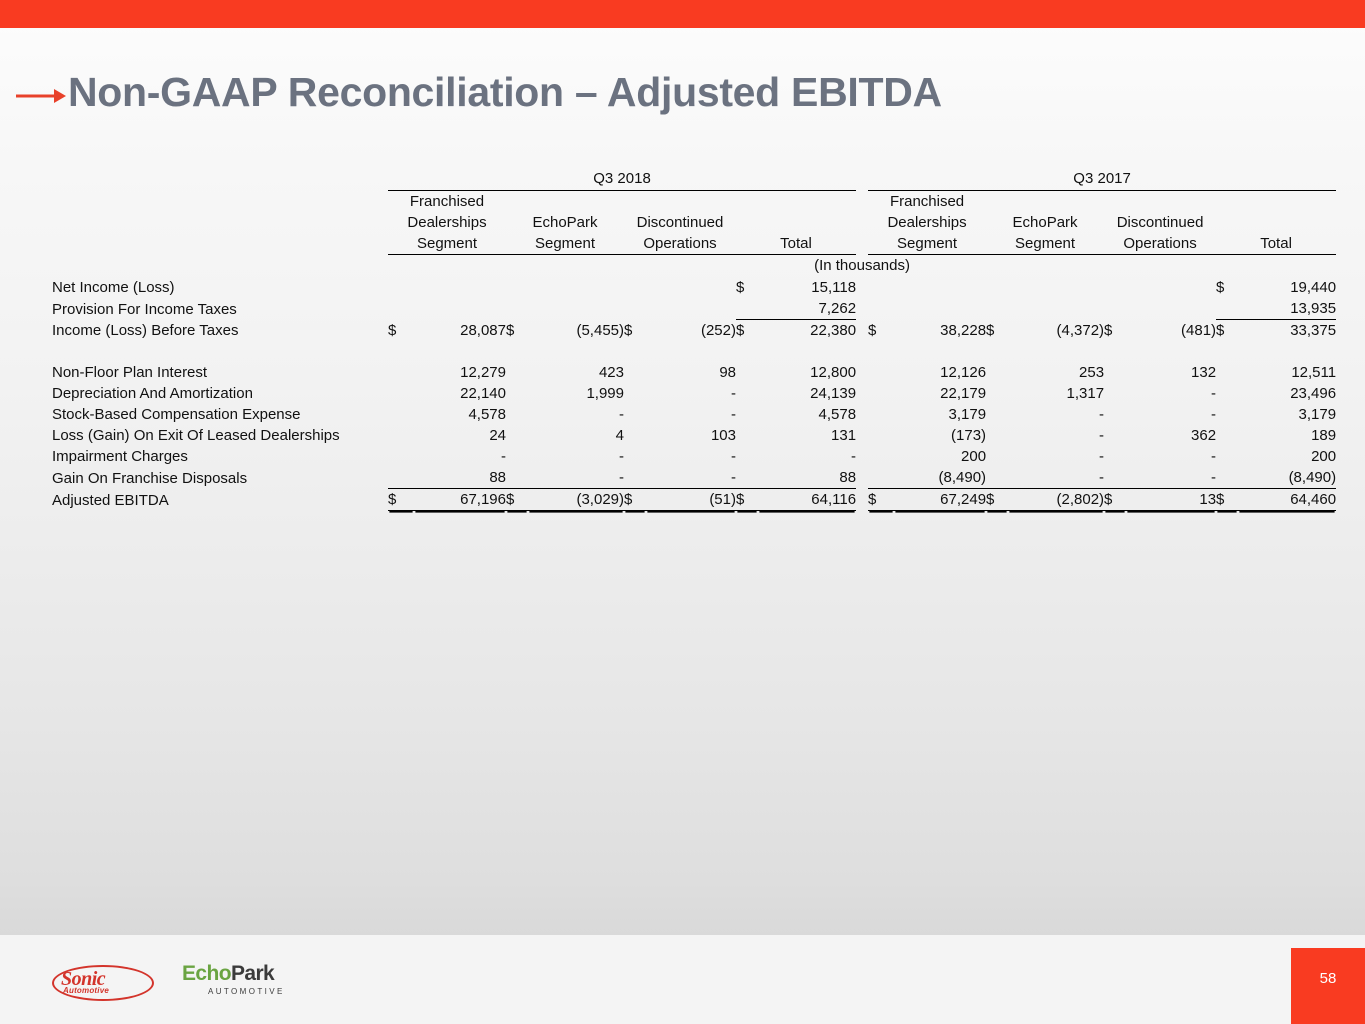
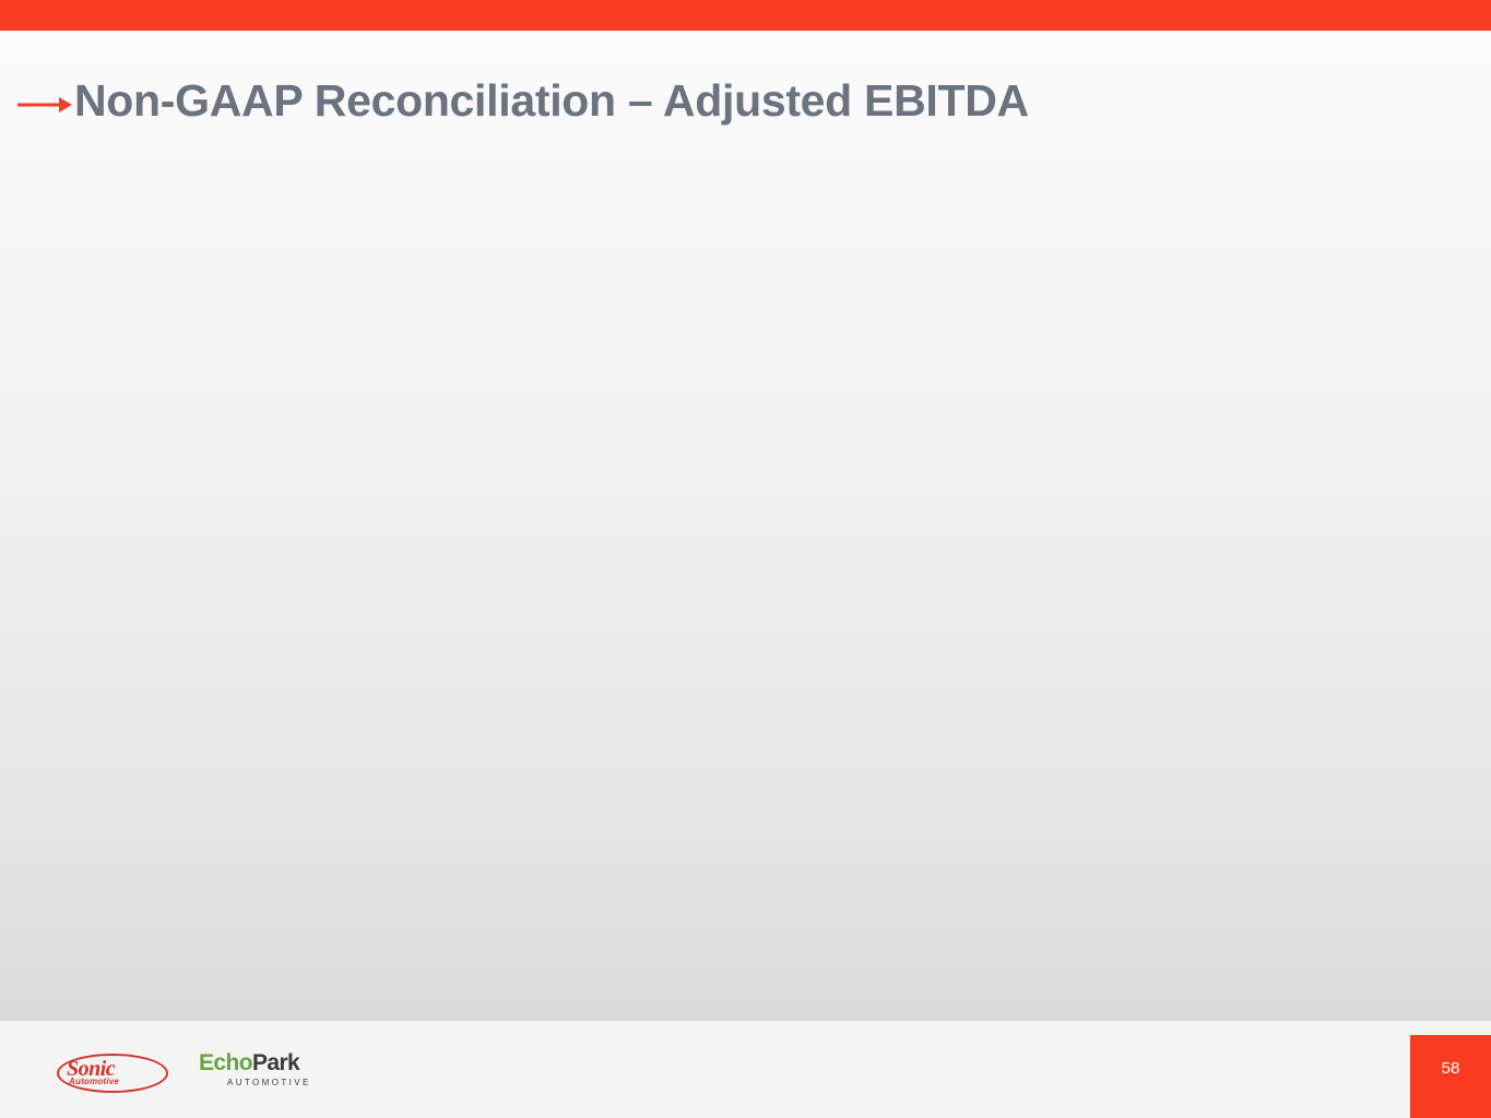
  Non-GAAP Reconciliation – Adjusted EBITDA
- 		Q3 2018		Q3 2017
- 		Franchised					Franchised
- 		Dealerships	EchoPark	Discontinued			Dealerships	EchoPark	Discontinued
- 		Segment	Segment	Operations	Total		Segment	Segment	Operations	Total
- 		(In thousands)
- Net Income (Loss)								$	15,118								$	19,440
- Provision For Income Taxes									7,262									13,935
- Income (Loss) Before Taxes		$	28,087	$	(5,455)	$	(252)	$	22,380		$	38,228	$	(4,372)	$	(481)	$	33,375
- Non-Floor Plan Interest			12,279		423		98		12,800			12,126		253		132		12,511
- Depreciation And Amortization			22,140		1,999		-		24,139			22,179		1,317		-		23,496
- Stock-Based Compensation Expense			4,578		-		-		4,578			3,179		-		-		3,179
- Loss (Gain) On Exit Of Leased Dealerships			24		4		103		131			(173)		-		362		189
- Impairment Charges			-		-		-		-			200		-		-		200
- Gain On Franchise Disposals			88		-		-		88			(8,490)		-		-		(8,490)
- Adjusted EBITDA		$	67,196	$	(3,029)	$	(51)	$	64,116		$	67,249	$	(2,802)	$	13	$	64,460
  Sonic
  Automotive
  EchoPark
  AUTOMOTIVE
  58
